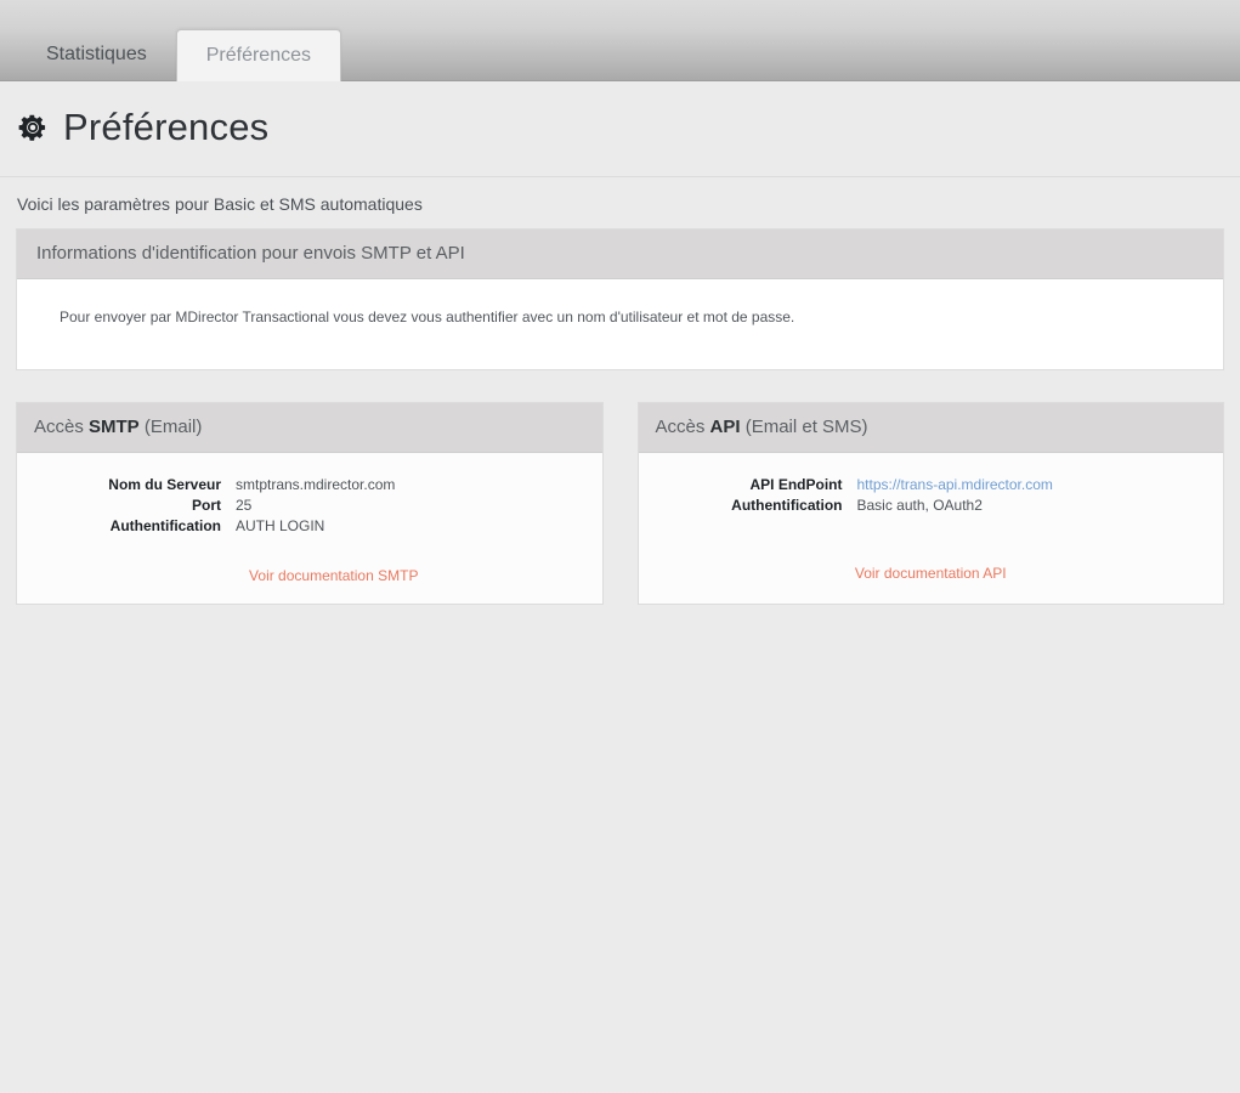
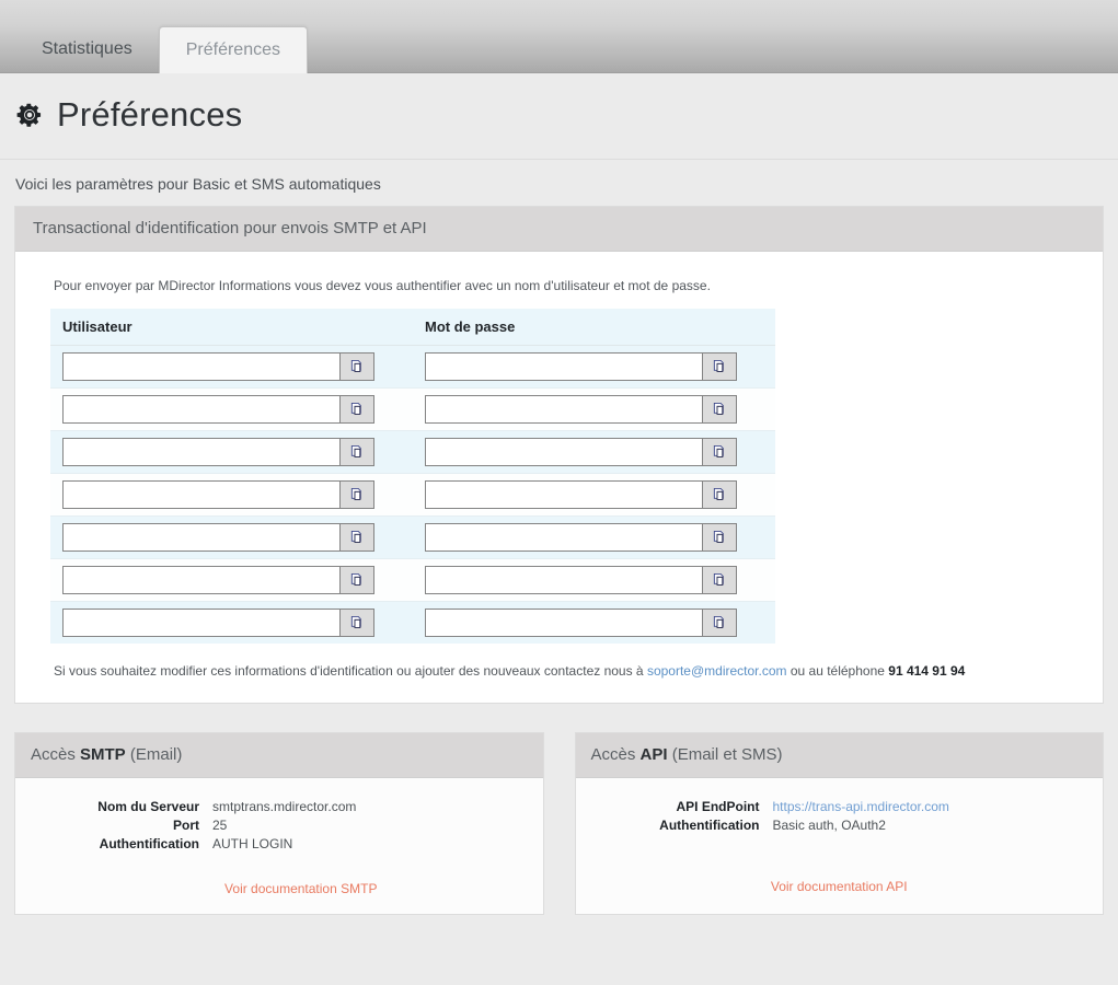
  Statistiques
  Préférences
  Préférences
  Voici les paramètres pour Basic et SMS automatiques
- Informations d'identification pour envois SMTP et API
+ Transactional d'identification pour envois SMTP et API
- Pour envoyer par MDirector Transactional vous devez vous authentifier avec un nom d'utilisateur et mot de passe.
+ Pour envoyer par MDirector Informations vous devez vous authentifier avec un nom d'utilisateur et mot de passe.
+ Utilisateur	Mot de passe
+ Si vous souhaitez modifier ces informations d'identification ou ajouter des nouveaux contactez nous à soporte@mdirector.com ou au téléphone 91 414 91 94
  Accès SMTP (Email)
  Nom du Serveur
  smtptrans.mdirector.com
  Port
  25
  Authentification
  AUTH LOGIN
  Voir documentation SMTP
  Accès API (Email et SMS)
  API EndPoint
  https://trans-api.mdirector.com
  Authentification
  Basic auth, OAuth2
  Voir documentation API
